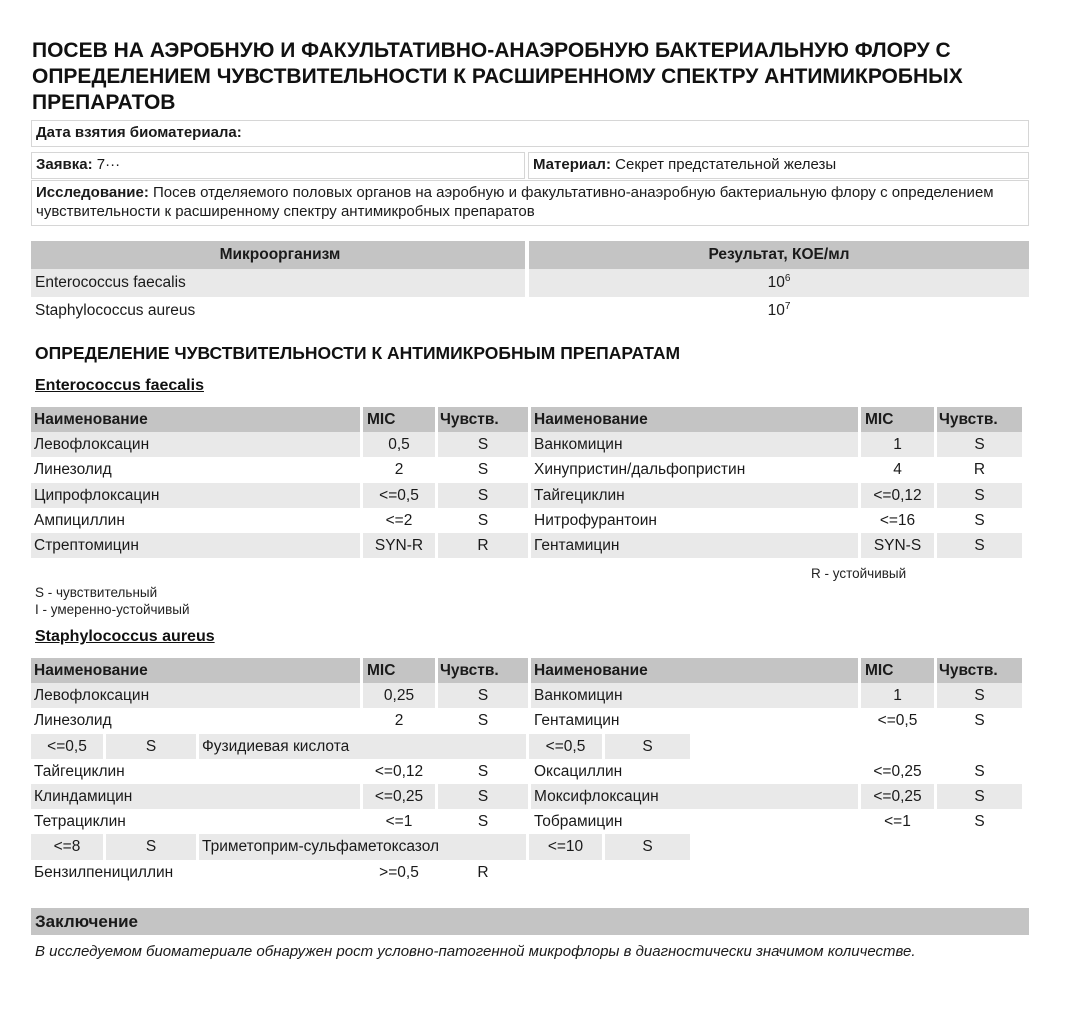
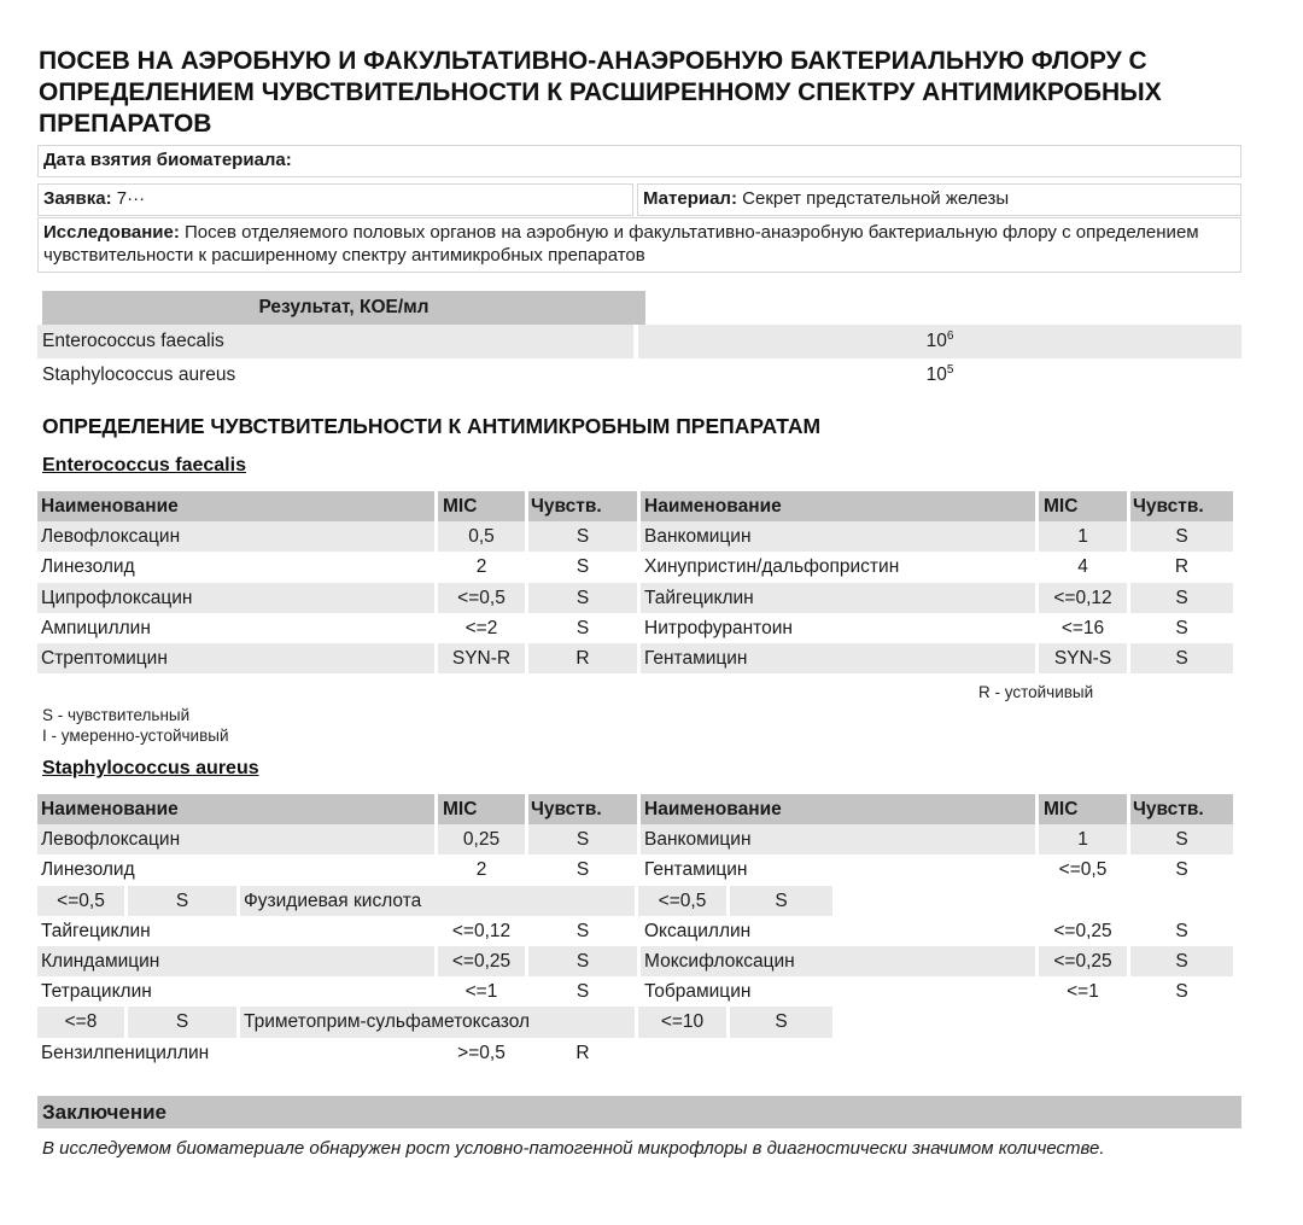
  ПОСЕВ НА АЭРОБНУЮ И ФАКУЛЬТАТИВНО-АНАЭРОБНУЮ БАКТЕРИАЛЬНУЮ ФЛОРУ С ОПРЕДЕЛЕНИЕМ ЧУВСТВИТЕЛЬНОСТИ К РАСШИРЕННОМУ СПЕКТРУ АНТИМИКРОБНЫХ ПРЕПАРАТОВ
  Дата взятия биоматериала:
  Заявка: 7···
  Материал: Секрет предстательной железы
  Исследование: Посев отделяемого половых органов на аэробную и факультативно-анаэробную бактериальную флору с определением чувствительности к расширенному спектру антимикробных препаратов
- Микроорганизм
  Результат, КОЕ/мл
  Enterococcus faecalis
  106
  Staphylococcus aureus
- 107
+ 105
  ОПРЕДЕЛЕНИЕ ЧУВСТВИТЕЛЬНОСТИ К АНТИМИКРОБНЫМ ПРЕПАРАТАМ
  Enterococcus faecalis
  Наименование
  MIC
  Чувств.
  Наименование
  MIC
  Чувств.
  Левофлоксацин
  0,5
  S
  Ванкомицин
  1
  S
  Линезолид
  2
  S
  Хинупристин/дальфопристин
  4
  R
  Ципрофлоксацин
  <=0,5
  S
  Тайгециклин
  <=0,12
  S
  Ампициллин
  <=2
  S
  Нитрофурантоин
  <=16
  S
  Стрептомицин
  SYN-R
  R
  Гентамицин
  SYN-S
  S
  R - устойчивый
  S - чувствительный
  I - умеренно-устойчивый
  Staphylococcus aureus
  Наименование
  MIC
  Чувств.
  Наименование
  MIC
  Чувств.
  Левофлоксацин
  0,25
  S
  Ванкомицин
  1
  S
  Линезолид
  2
  S
  Гентамицин
  <=0,5
  S
  <=0,5
  S
  Фузидиевая кислота
  <=0,5
  S
  Тайгециклин
  <=0,12
  S
  Оксациллин
  <=0,25
  S
  Клиндамицин
  <=0,25
  S
  Моксифлоксацин
  <=0,25
  S
  Тетрациклин
  <=1
  S
  Тобрамицин
  <=1
  S
  <=8
  S
  Триметоприм-сульфаметоксазол
  <=10
  S
  Бензилпенициллин
  >=0,5
  R
  Заключение
  В исследуемом биоматериале обнаружен рост условно-патогенной микрофлоры в диагностически значимом количестве.
